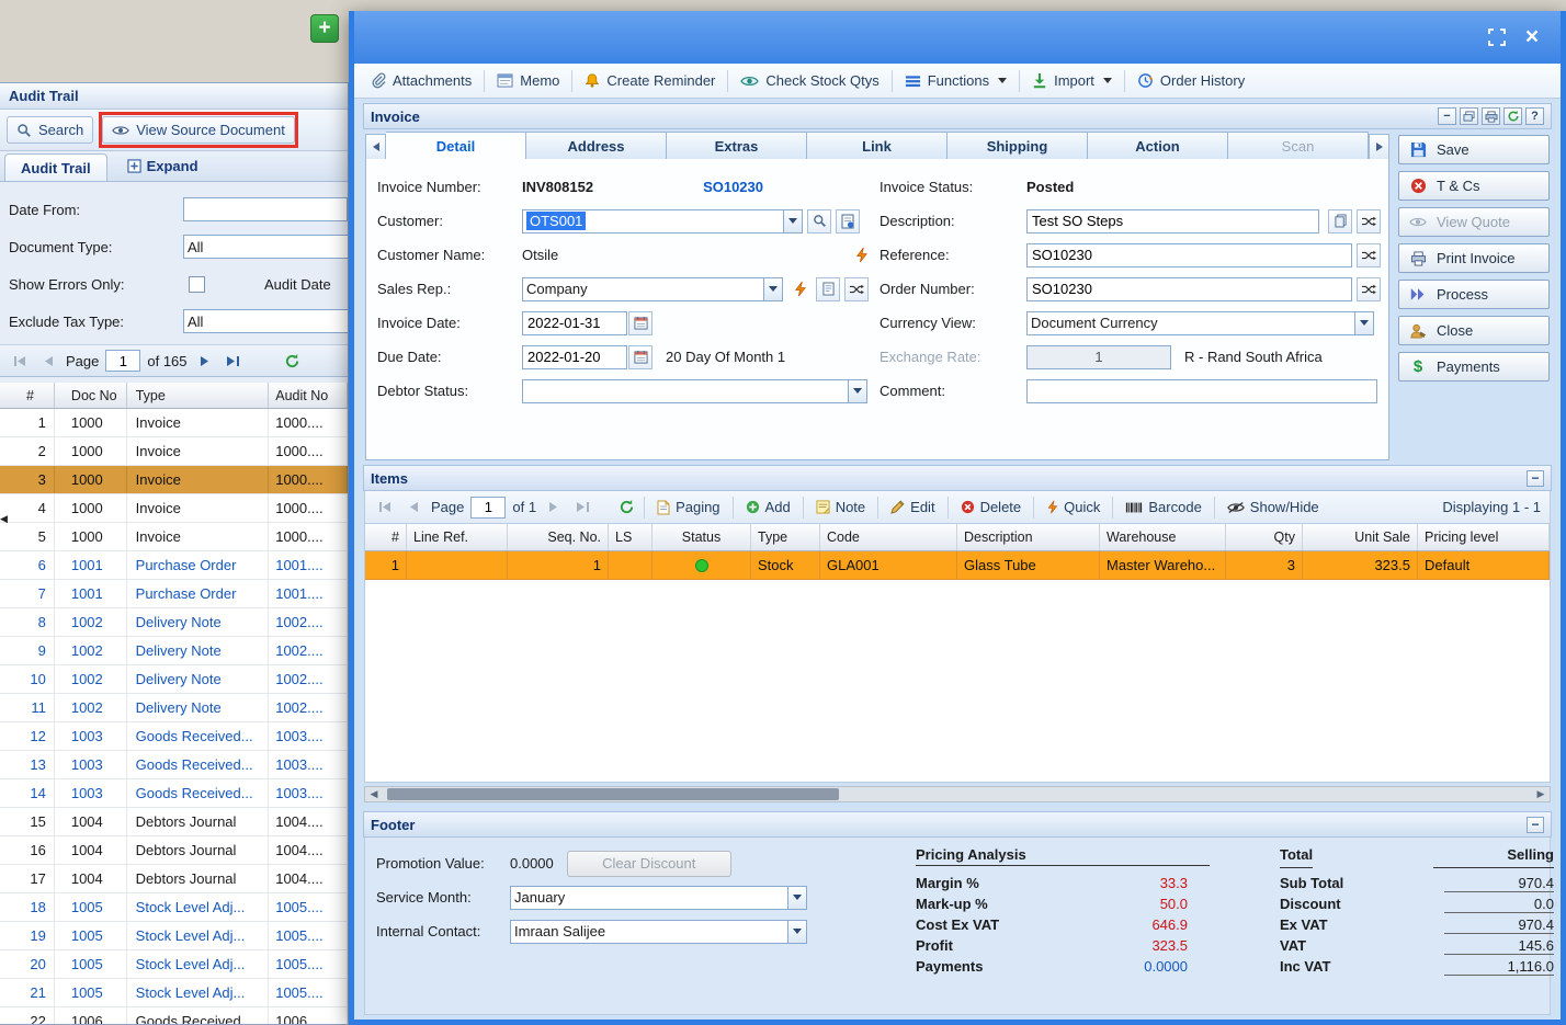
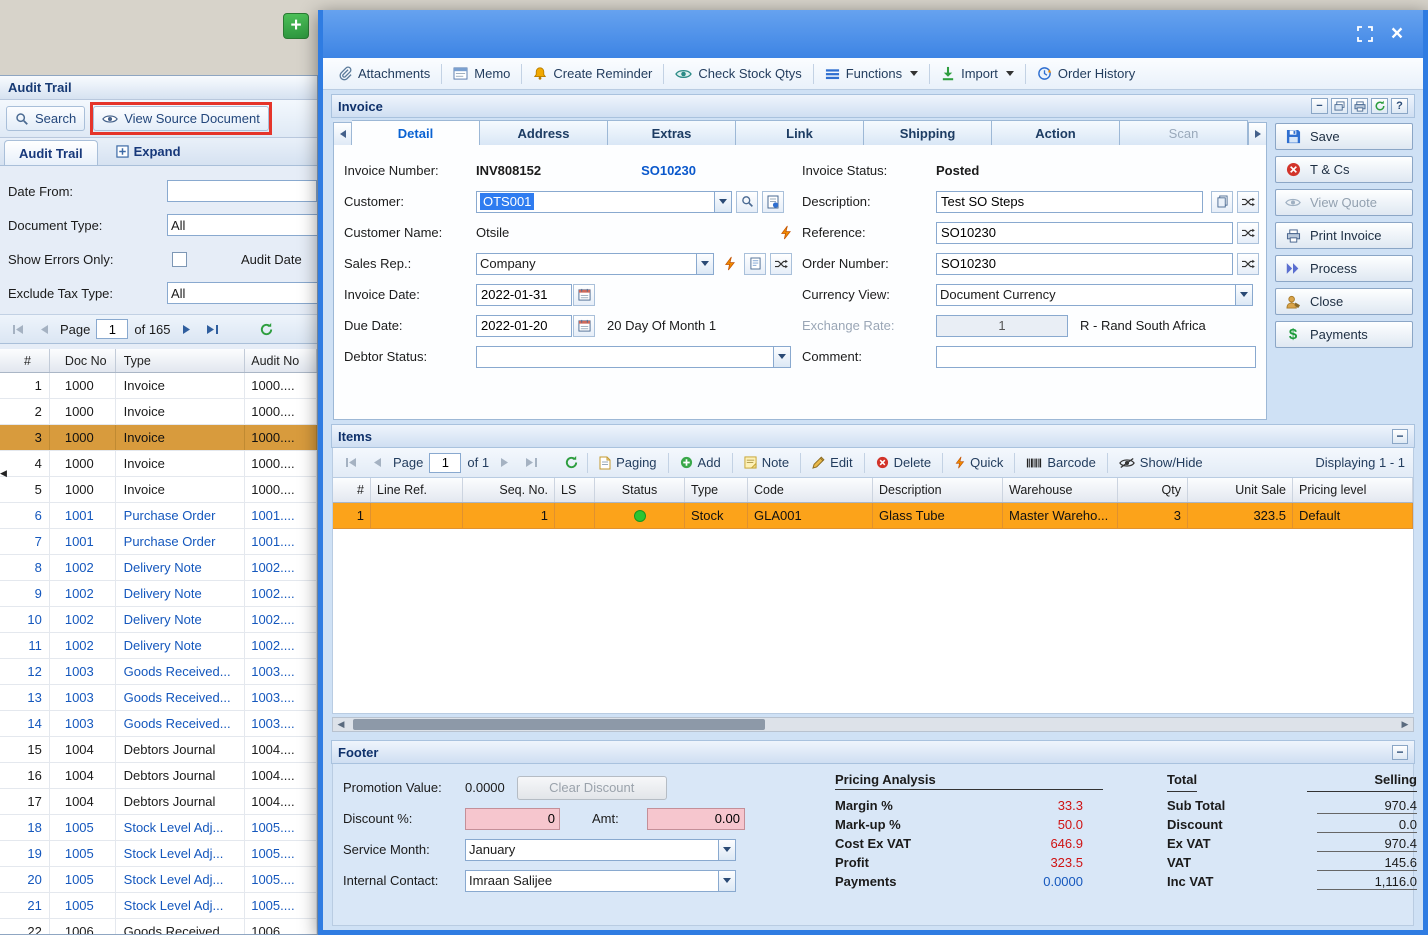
  +
  Audit Trail
  Search
  View Source Document
  Audit Trail
  Expand
  Date From:
  Document Type:
  All
  Show Errors Only:
  Audit Date
  Exclude Tax Type:
  All
  Page
  1
  of 165
  #
  Doc No
  Type
  Audit No
  1
  1000
  Invoice
  1000....
  2
  1000
  Invoice
  1000....
  3
  1000
  Invoice
  1000....
  4
  1000
  Invoice
  1000....
  5
  1000
  Invoice
  1000....
  6
  1001
  Purchase Order
  1001....
  7
  1001
  Purchase Order
  1001....
  8
  1002
  Delivery Note
  1002....
  9
  1002
  Delivery Note
  1002....
  10
  1002
  Delivery Note
  1002....
  11
  1002
  Delivery Note
  1002....
  12
  1003
  Goods Received...
  1003....
  13
  1003
  Goods Received...
  1003....
  14
  1003
  Goods Received...
  1003....
  15
  1004
  Debtors Journal
  1004....
  16
  1004
  Debtors Journal
  1004....
  17
  1004
  Debtors Journal
  1004....
  18
  1005
  Stock Level Adj...
  1005....
  19
  1005
  Stock Level Adj...
  1005....
  20
  1005
  Stock Level Adj...
  1005....
  21
  1005
  Stock Level Adj...
  1005....
  22
  1006
  Goods Received
  1006...
  ◀
  ×
  Attachments
  Memo
  Create Reminder
  Check Stock Qtys
  Functions
  Import
  Order History
  Invoice
  −
  ?
  Detail
  Address
  Extras
  Link
  Shipping
  Action
  Scan
  Invoice Number:
  INV808152
  SO10230
  Customer:
  OTS001
  Customer Name:
  Otsile
  Sales Rep.:
  Company
  Invoice Date:
  2022-01-31
  Due Date:
  2022-01-20
  20 Day Of Month 1
  Debtor Status:
  Invoice Status:
  Posted
  Description:
  Test SO Steps
  Reference:
  SO10230
  Order Number:
  SO10230
  Currency View:
  Document Currency
  Exchange Rate:
  1
  R - Rand South Africa
  Comment:
  Save
  T & Cs
  View Quote
  Print Invoice
  Process
  Close
  $
  Payments
  Items
  −
  Page
  1
  of 1
  Paging
  Add
  Note
  Edit
  Delete
  Quick
  Barcode
  Show/Hide
  Displaying 1 - 1
  #
  Line Ref.
  Seq. No.
  LS
  Status
  Type
  Code
  Description
  Warehouse
  Qty
  Unit Sale
  Pricing level
  1
  1
  Stock
  GLA001
  Glass Tube
  Master Wareho...
  3
  323.5
  Default
  ◀
  ▶
  Footer
  −
  Promotion Value:
  0.0000
  Clear Discount
+ Discount %:
+ 0
+ Amt:
+ 0.00
  Service Month:
  January
  Internal Contact:
  Imraan Salijee
  Pricing Analysis
  Margin %
  33.3
  Mark-up %
  50.0
  Cost Ex VAT
  646.9
  Profit
  323.5
  Payments
  0.0000
  Total
  Selling
  Sub Total
  970.4
  Discount
  0.0
  Ex VAT
  970.4
  VAT
  145.6
  Inc VAT
  1,116.0
